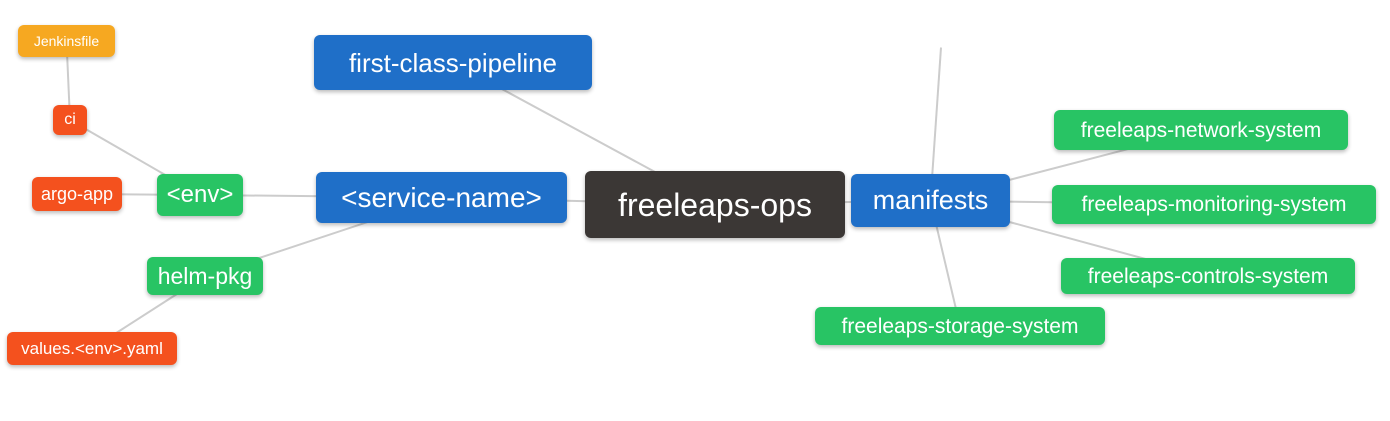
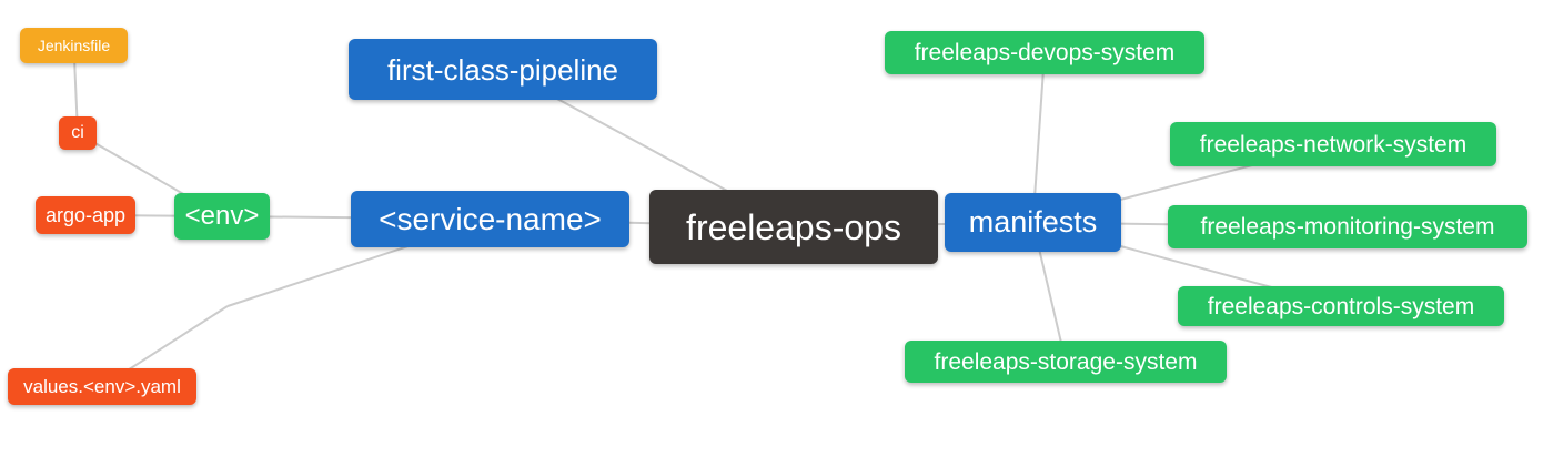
  Jenkinsfile
  ci
  argo-app
  <env>
- helm-pkg
  values.<env>.yaml
  first-class-pipeline
  <service-name>
  freeleaps-ops
  manifests
+ freeleaps-devops-system
  freeleaps-network-system
  freeleaps-monitoring-system
  freeleaps-controls-system
  freeleaps-storage-system
